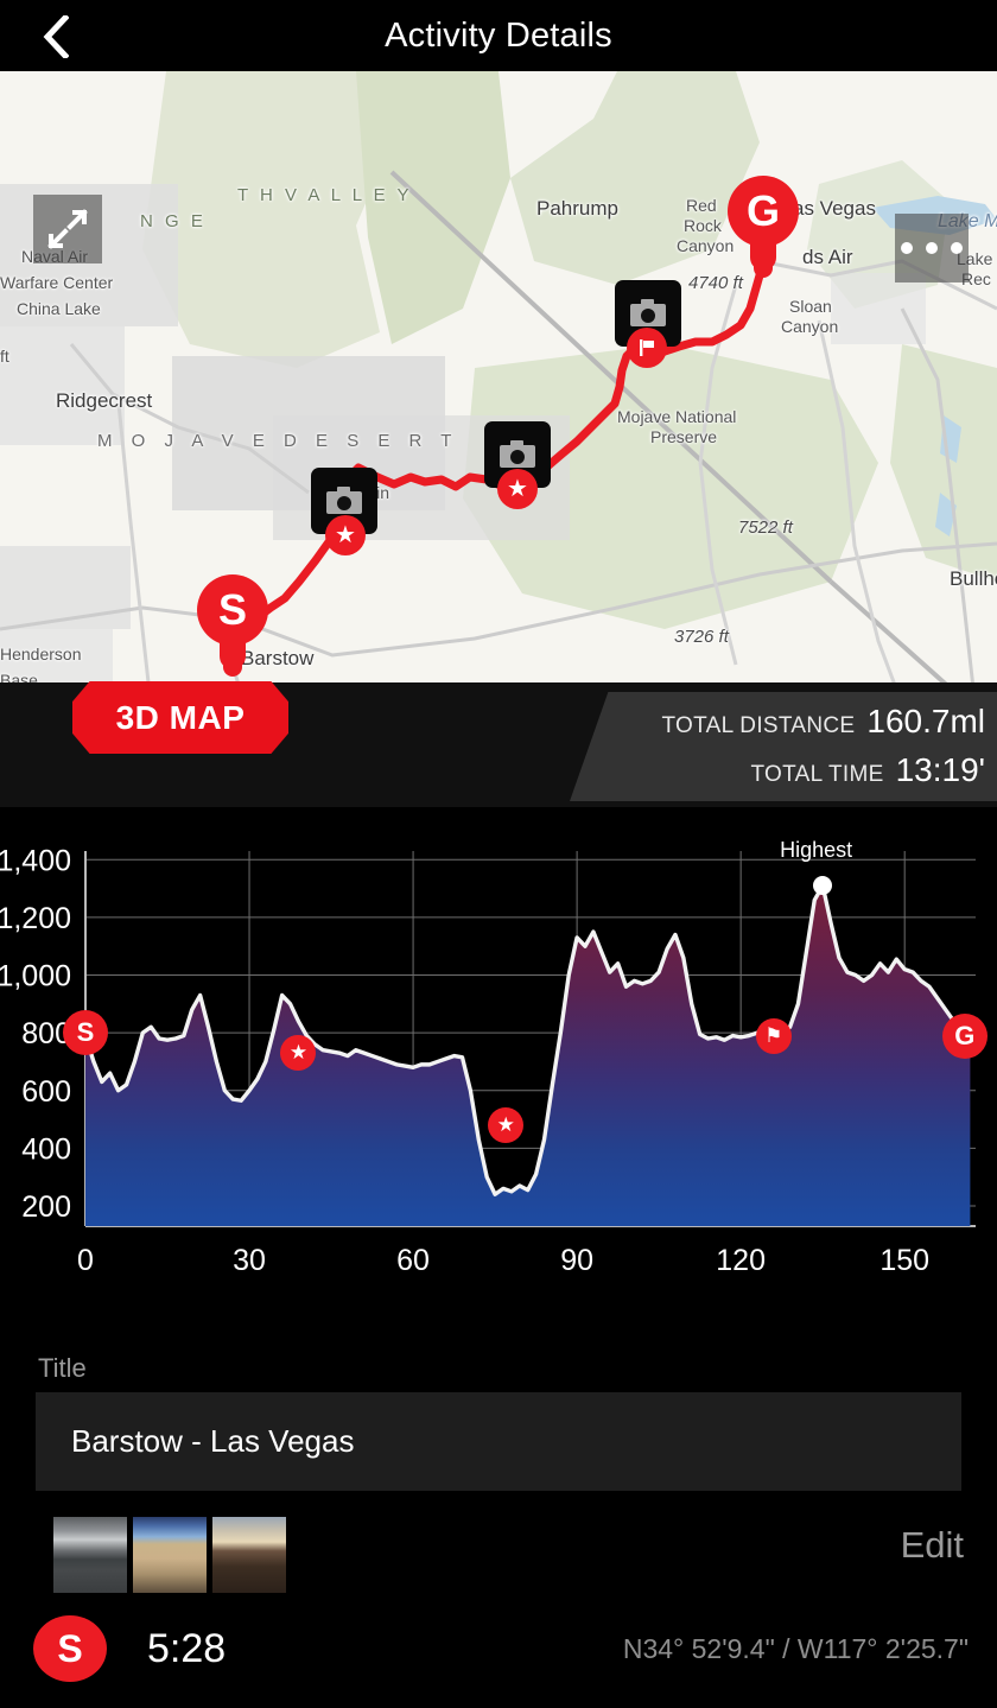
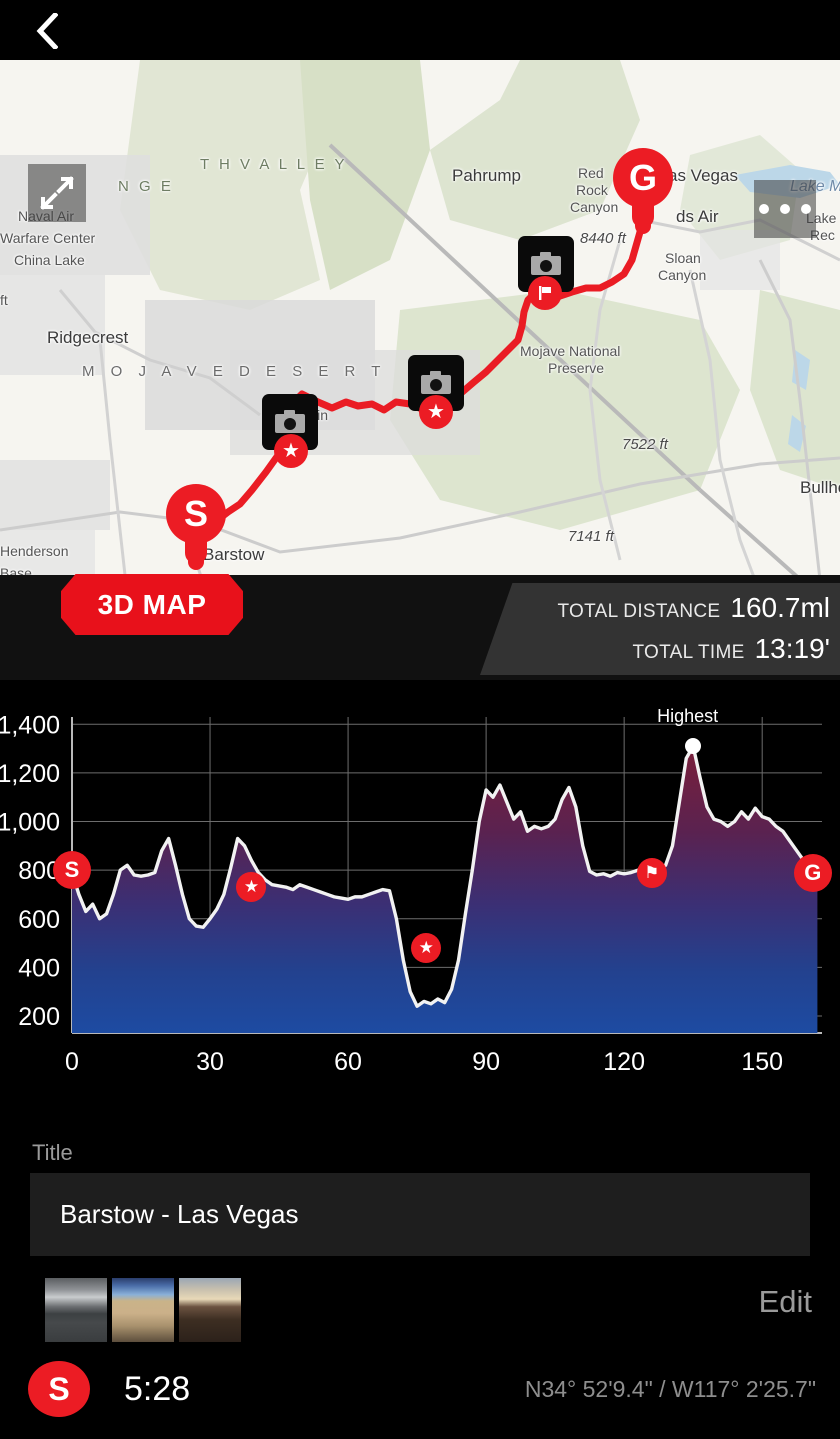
- Activity Details
  Naval Air
  Warfare Center
  China Lake
  Ridgecrest
  ft
  M O J A V E D E S E R T
  Barstow
  Henderson
  Base
  Pahrump
  Red
  Rock
  Canyon
  s Vegas
  ds Air
- 4740 ft
+ 8440 ft
  Sloan
  Canyon
  Lake M
  Lake
  Rec
  Bullh
  Mojave National
  Preserve
  7522 ft
- 3726 ft
+ 7141 ft
  T H V A L L E Y
  N G E
  S
  G
  ★
  ★
  TOTAL DISTANCE
  160.7ml
  TOTAL TIME
  13:19'
  3D MAP
  200
  400
  600
  1,000
  1,200
  1,400
  0
  30
  60
  90
  120
  150
  S
  ★
  ★
  ⚑
  G
  Highest
  Title
  Barstow - Las Vegas
  Edit
  S
  5:28
  N34° 52'9.4" / W117° 2'25.7"
